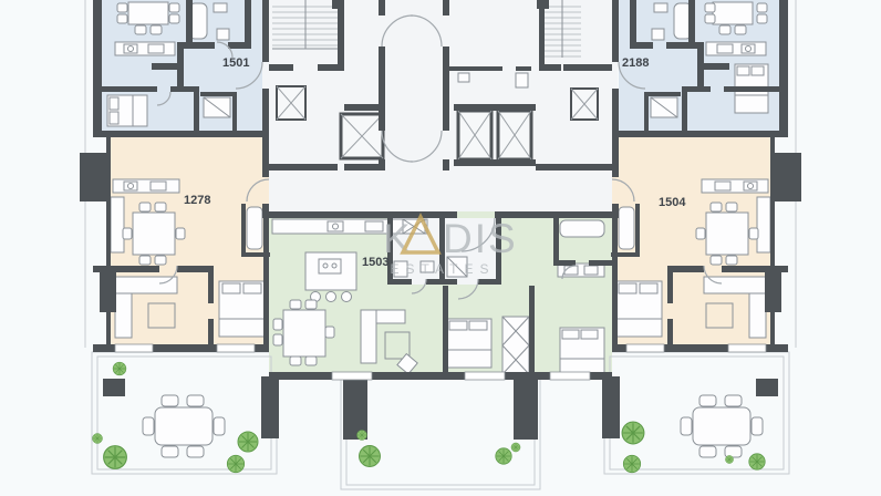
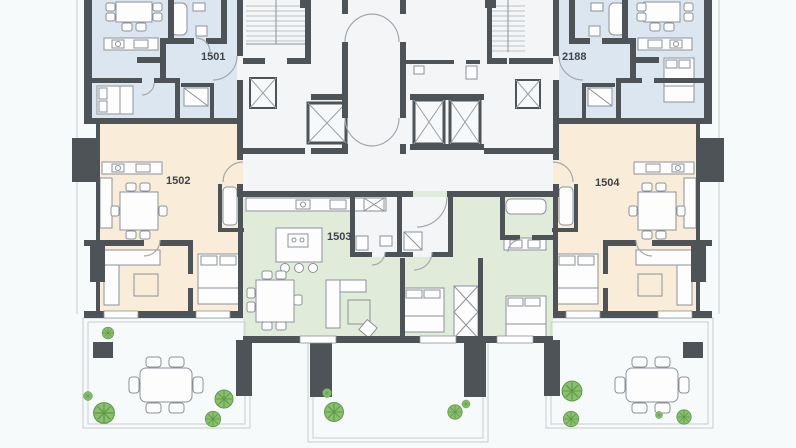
- K
- DIS
- ESTATES
  1501
- 1278
+ 1502
  1503
  1504
  2188
